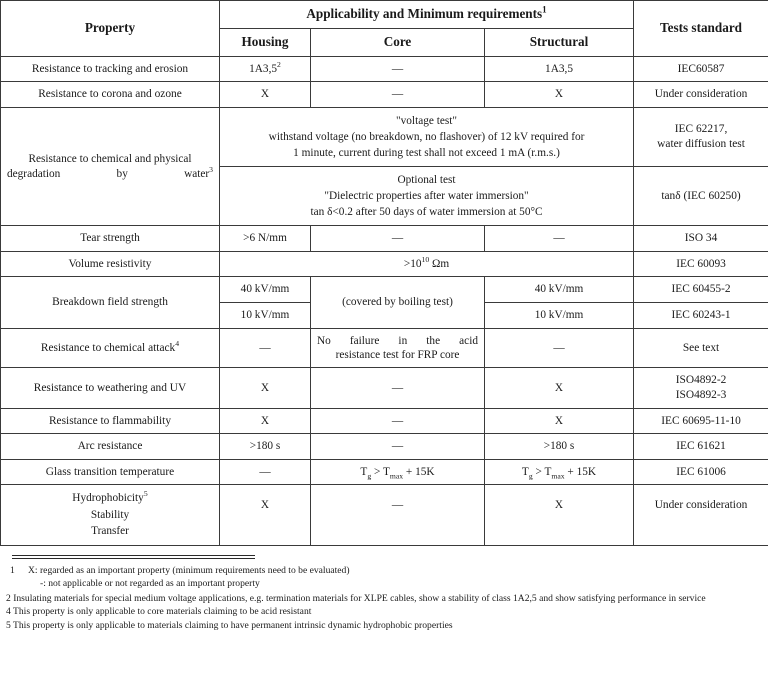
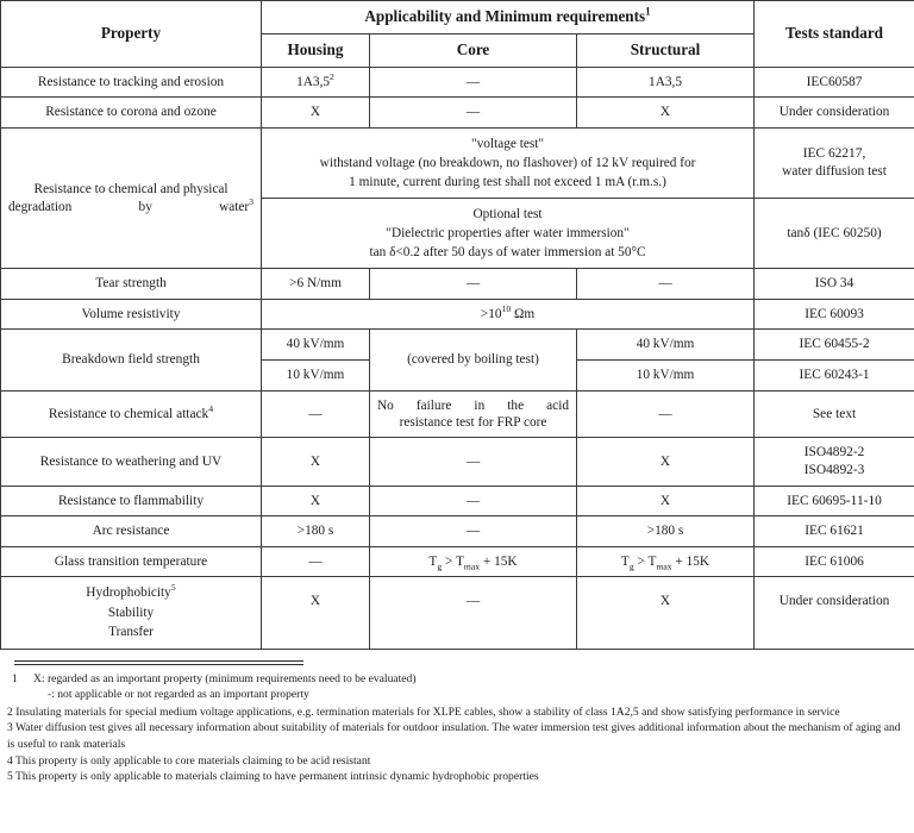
  Property	Applicability and Minimum requirements1	Tests standard
  Housing	Core	Structural
  Resistance to tracking and erosion	1A3,52	—	1A3,5	IEC60587
  Resistance to corona and ozone	X	—	X	Under consideration
  Resistance to chemical and physical degradation by water3	"voltage test" withstand voltage (no breakdown, no flashover) of 12 kV required for 1 minute, current during test shall not exceed 1 mA (r.m.s.)	IEC 62217, water diffusion test
  Optional test "Dielectric properties after water immersion" tan δ<0.2 after 50 days of water immersion at 50°C	tanδ (IEC 60250)
  Tear strength	>6 N/mm	—	—	ISO 34
  Volume resistivity	>1010 Ωm	IEC 60093
  Breakdown field strength	40 kV/mm	(covered by boiling test)	40 kV/mm	IEC 60455-2
  10 kV/mm	10 kV/mm	IEC 60243-1
  Resistance to chemical attack4	—	No failure in the acid resistance test for FRP core	—	See text
  Resistance to weathering and UV	X	—	X	ISO4892-2 ISO4892-3
  Resistance to flammability	X	—	X	IEC 60695-11-10
  Arc resistance	>180 s	—	>180 s	IEC 61621
  Glass transition temperature	—	Tg > Tmax + 15K	Tg > Tmax + 15K	IEC 61006
  Hydrophobicity5 Stability Transfer	X	—	X	Under consideration
  1
  X: regarded as an important property (minimum requirements need to be evaluated)
  -: not applicable or not regarded as an important property
  2 Insulating materials for special medium voltage applications, e.g. termination materials for XLPE cables, show a stability of class 1A2,5 and show satisfying performance in service
+ 3 Water diffusion test gives all necessary information about suitability of materials for outdoor insulation. The water immersion test gives additional information about the mechanism of aging and is useful to rank materials
  4 This property is only applicable to core materials claiming to be acid resistant
  5 This property is only applicable to materials claiming to have permanent intrinsic dynamic hydrophobic properties
